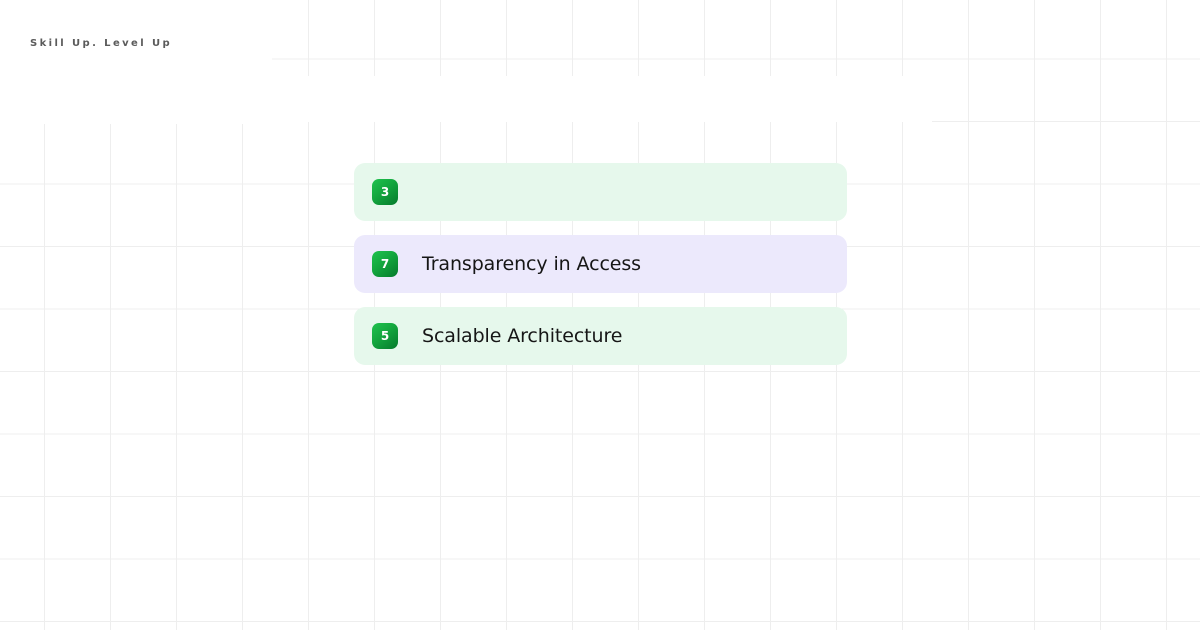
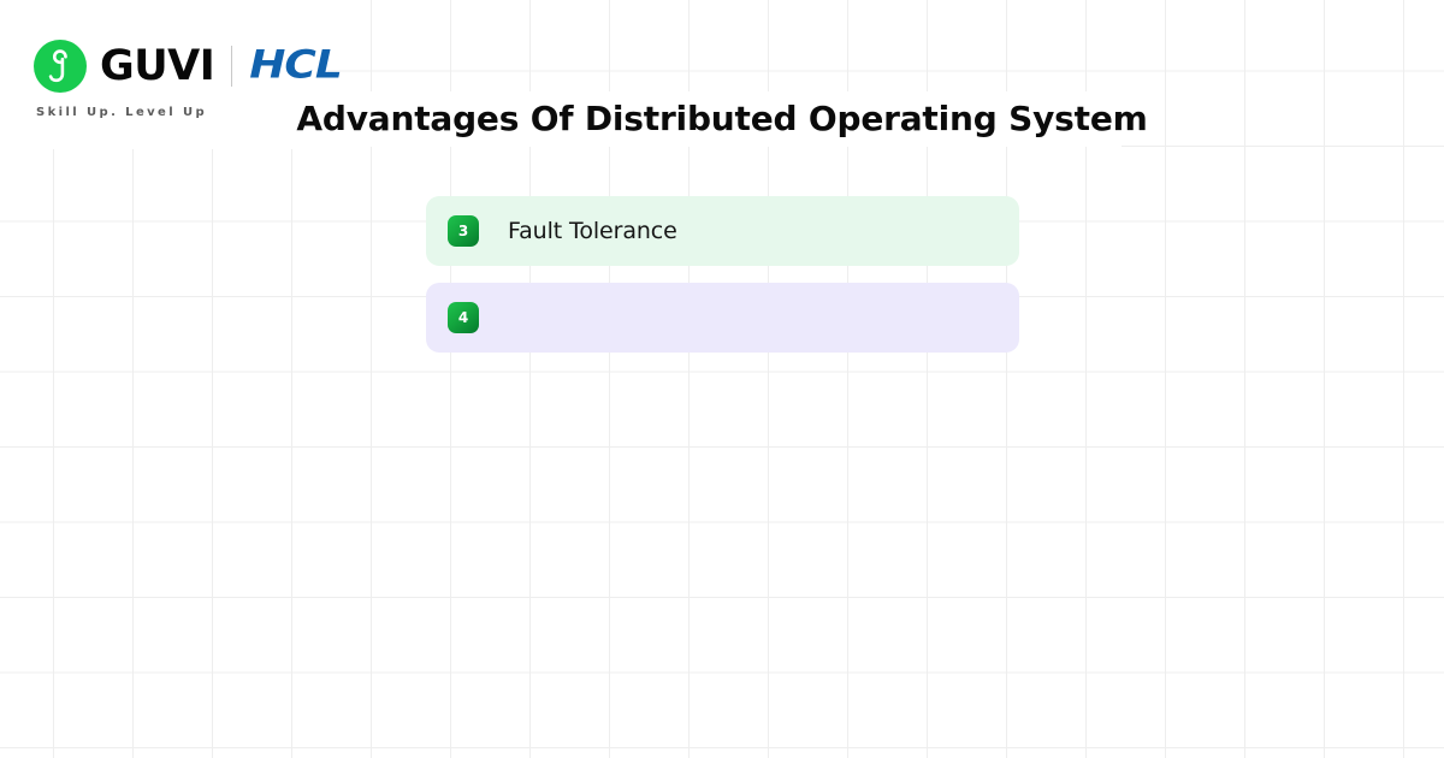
+ GUVI
+ HCL
  Skill Up. Level Up
+ Advantages Of Distributed Operating System
  3
+ Fault Tolerance
- 7
+ 4
- Transparency in Access
- 5
- Scalable Architecture
